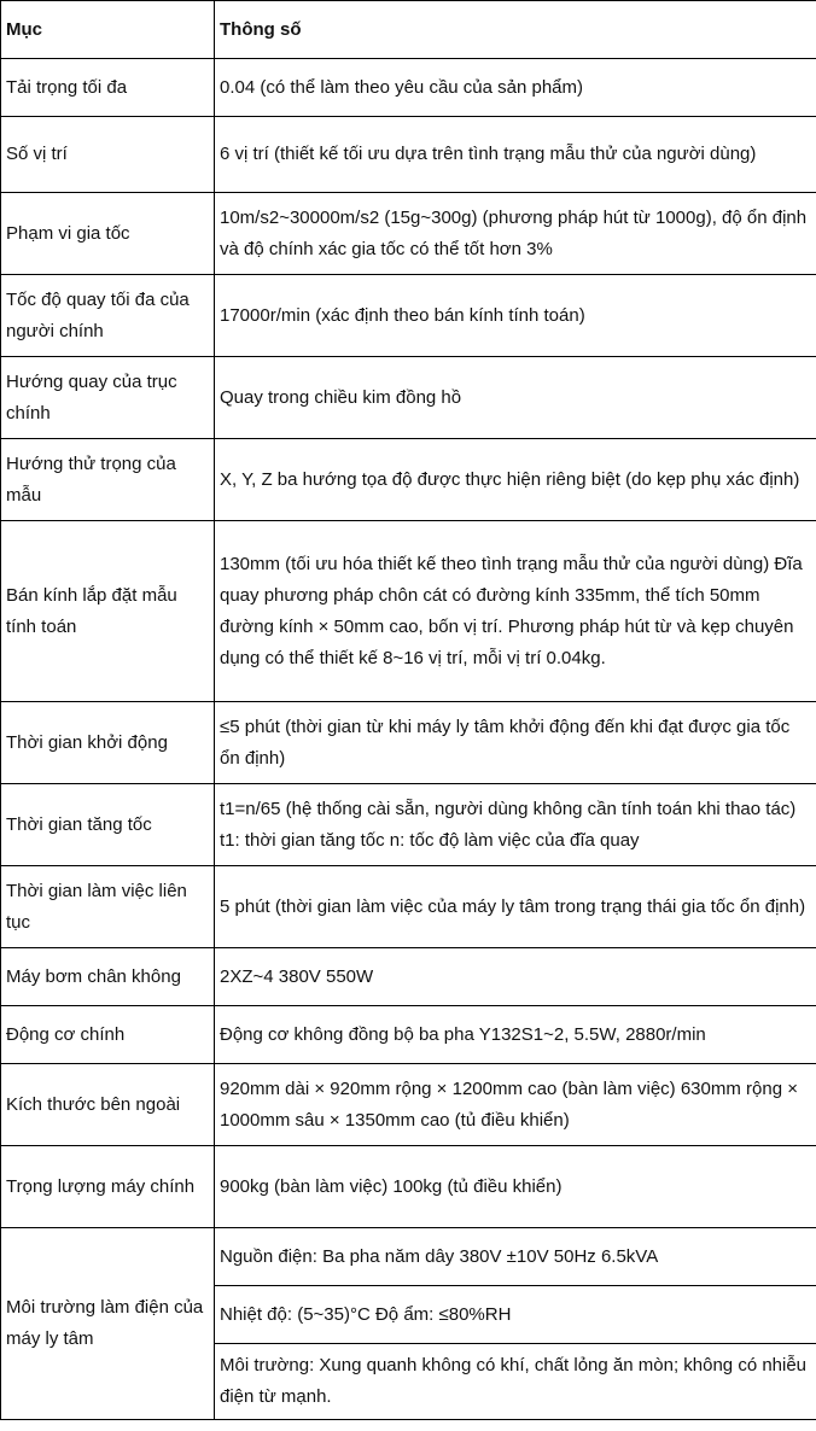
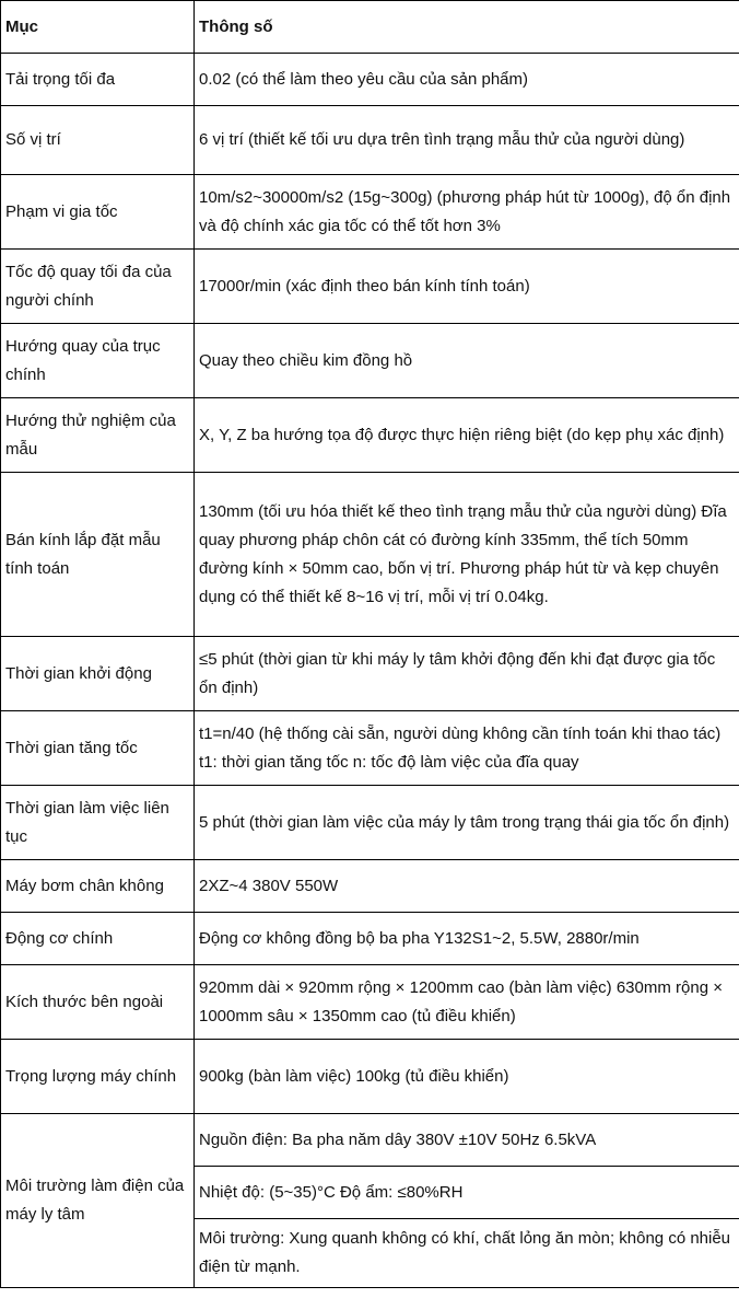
  Mục	Thông số
- Tải trọng tối đa	0.04 (có thể làm theo yêu cầu của sản phẩm)
+ Tải trọng tối đa	0.02 (có thể làm theo yêu cầu của sản phẩm)
  Số vị trí	6 vị trí (thiết kế tối ưu dựa trên tình trạng mẫu thử của người dùng)
  Phạm vi gia tốc	10m/s2~30000m/s2 (15g~300g) (phương pháp hút từ 1000g), độ ổn định và độ chính xác gia tốc có thể tốt hơn 3%
  Tốc độ quay tối đa của người chính	17000r/min (xác định theo bán kính tính toán)
- Hướng quay của trục chính	Quay trong chiều kim đồng hồ
+ Hướng quay của trục chính	Quay theo chiều kim đồng hồ
- Hướng thử trọng của mẫu	X, Y, Z ba hướng tọa độ được thực hiện riêng biệt (do kẹp phụ xác định)
+ Hướng thử nghiệm của mẫu	X, Y, Z ba hướng tọa độ được thực hiện riêng biệt (do kẹp phụ xác định)
  Bán kính lắp đặt mẫu tính toán	130mm (tối ưu hóa thiết kế theo tình trạng mẫu thử của người dùng) Đĩa quay phương pháp chôn cát có đường kính 335mm, thể tích 50mm đường kính × 50mm cao, bốn vị trí. Phương pháp hút từ và kẹp chuyên dụng có thể thiết kế 8~16 vị trí, mỗi vị trí 0.04kg.
  Thời gian khởi động	≤5 phút (thời gian từ khi máy ly tâm khởi động đến khi đạt được gia tốc ổn định)
- Thời gian tăng tốc	t1=n/65 (hệ thống cài sẵn, người dùng không cần tính toán khi thao tác) t1: thời gian tăng tốc n: tốc độ làm việc của đĩa quay
+ Thời gian tăng tốc	t1=n/40 (hệ thống cài sẵn, người dùng không cần tính toán khi thao tác) t1: thời gian tăng tốc n: tốc độ làm việc của đĩa quay
  Thời gian làm việc liên tục	5 phút (thời gian làm việc của máy ly tâm trong trạng thái gia tốc ổn định)
  Máy bơm chân không	2XZ~4 380V 550W
  Động cơ chính	Động cơ không đồng bộ ba pha Y132S1~2, 5.5W, 2880r/min
  Kích thước bên ngoài	920mm dài × 920mm rộng × 1200mm cao (bàn làm việc) 630mm rộng × 1000mm sâu × 1350mm cao (tủ điều khiển)
  Trọng lượng máy chính	900kg (bàn làm việc) 100kg (tủ điều khiển)
  Môi trường làm điện của máy ly tâm	Nguồn điện: Ba pha năm dây 380V ±10V 50Hz 6.5kVA
  Nhiệt độ: (5~35)°C Độ ẩm: ≤80%RH
  Môi trường: Xung quanh không có khí, chất lỏng ăn mòn; không có nhiễu điện từ mạnh.
